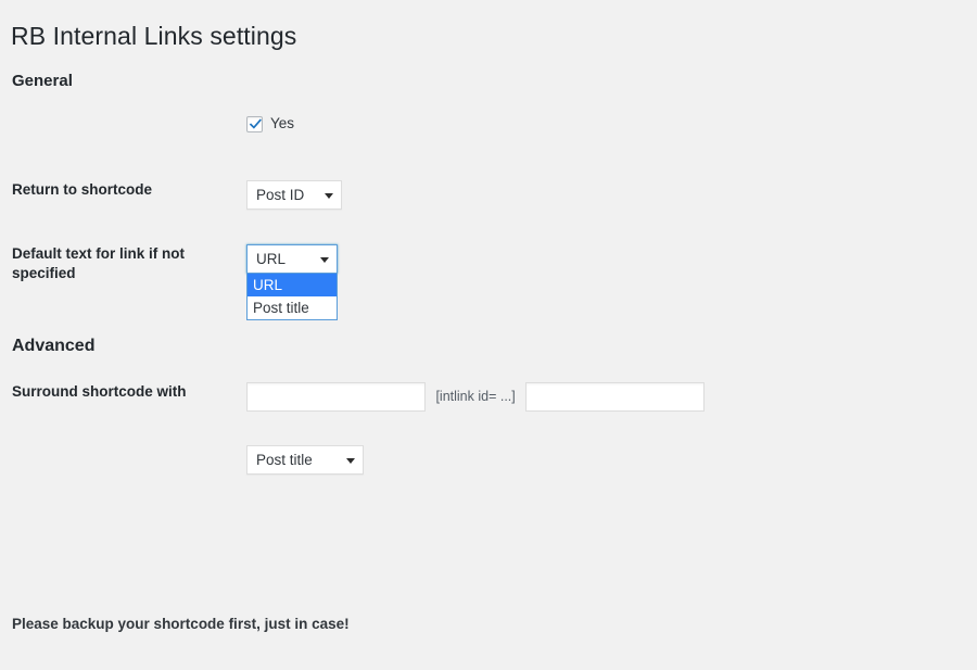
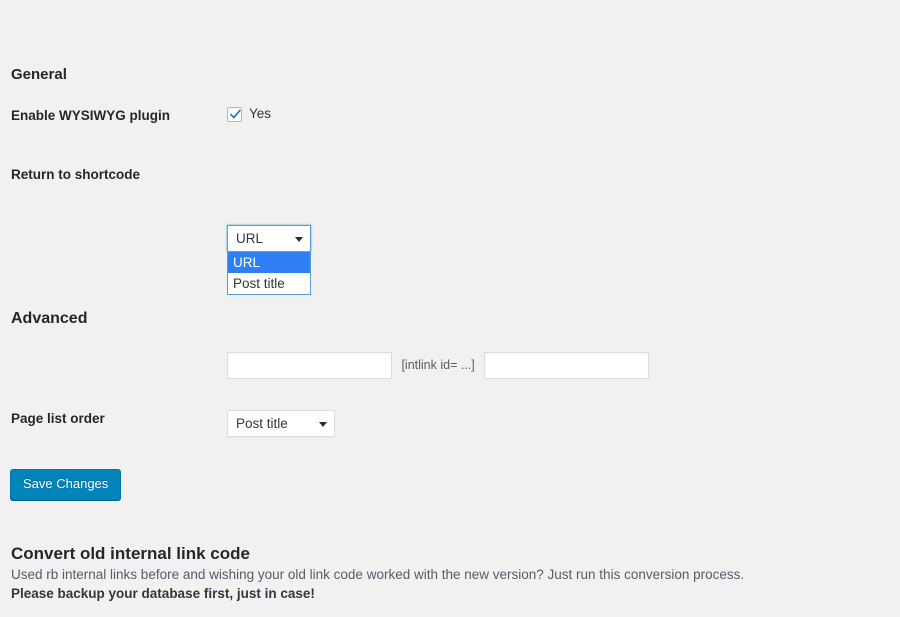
- RB Internal Links settings
  General
+ Enable WYSIWYG plugin
  Yes
  Return to shortcode
- Post ID
- Default text for link if not specified
  URL
  URL
  Post title
  Advanced
- Surround shortcode with
  [intlink id= ...]
+ Page list order
  Post title
+ Save Changes
+ Convert old internal link code
+ Used rb internal links before and wishing your old link code worked with the new version? Just run this conversion process.
- Please backup your shortcode first, just in case!
+ Please backup your database first, just in case!
